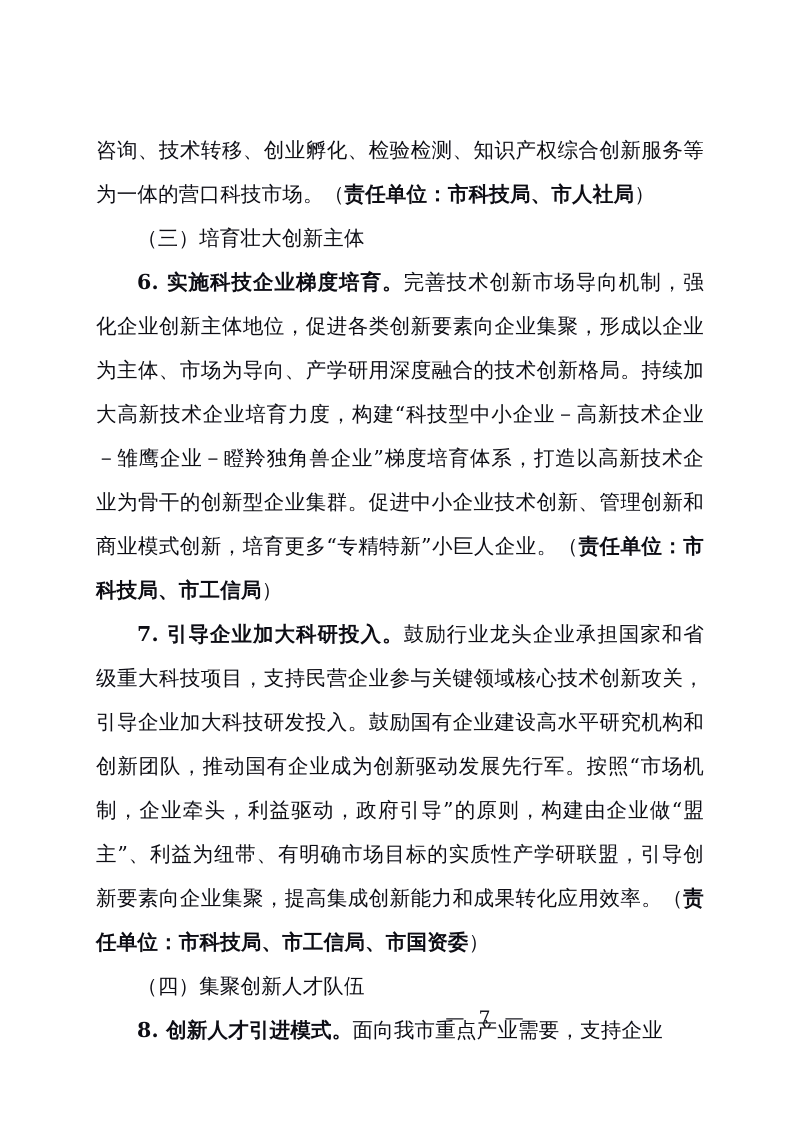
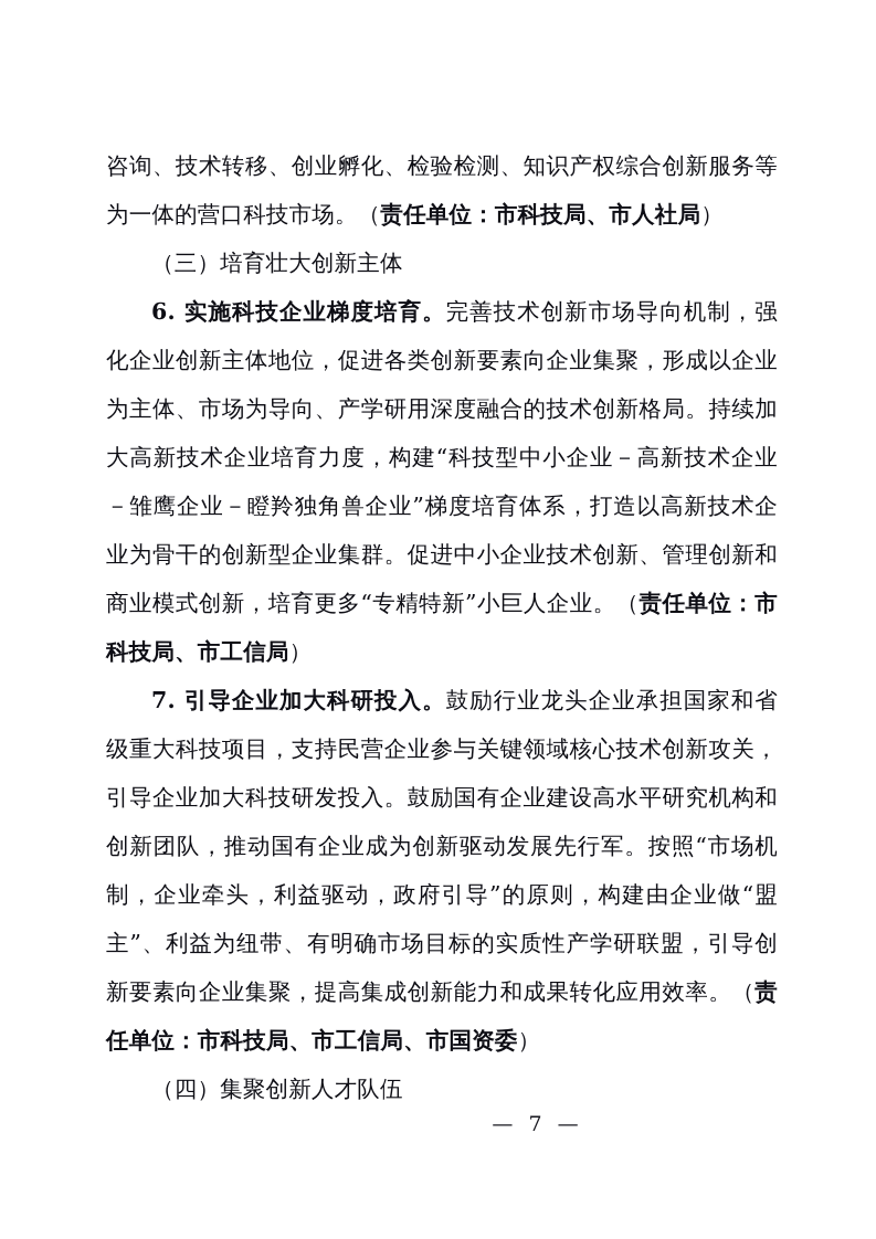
  咨询、技术转移、创业孵化、检验检测、知识产权综合创新服务等为一体的营口科技市场。（责任单位：市科技局、市人社局）
  （三）培育壮大创新主体
  6. 实施科技企业梯度培育。完善技术创新市场导向机制，强化企业创新主体地位，促进各类创新要素向企业集聚，形成以企业为主体、市场为导向、产学研用深度融合的技术创新格局。持续加大高新技术企业培育力度，构建“科技型中小企业－高新技术企业－雏鹰企业－瞪羚独角兽企业”梯度培育体系，打造以高新技术企业为骨干的创新型企业集群。促进中小企业技术创新、管理创新和商业模式创新，培育更多“专精特新”小巨人企业。（责任单位：市科技局、市工信局）
  7. 引导企业加大科研投入。鼓励行业龙头企业承担国家和省级重大科技项目，支持民营企业参与关键领域核心技术创新攻关，引导企业加大科技研发投入。鼓励国有企业建设高水平研究机构和创新团队，推动国有企业成为创新驱动发展先行军。按照“市场机制，企业牵头，利益驱动，政府引导”的原则，构建由企业做“盟主”、利益为纽带、有明确市场目标的实质性产学研联盟，引导创新要素向企业集聚，提高集成创新能力和成果转化应用效率。（责任单位：市科技局、市工信局、市国资委）
  （四）集聚创新人才队伍
- 8. 创新人才引进模式。面向我市重点产业需要，支持企业
  — 7 —
